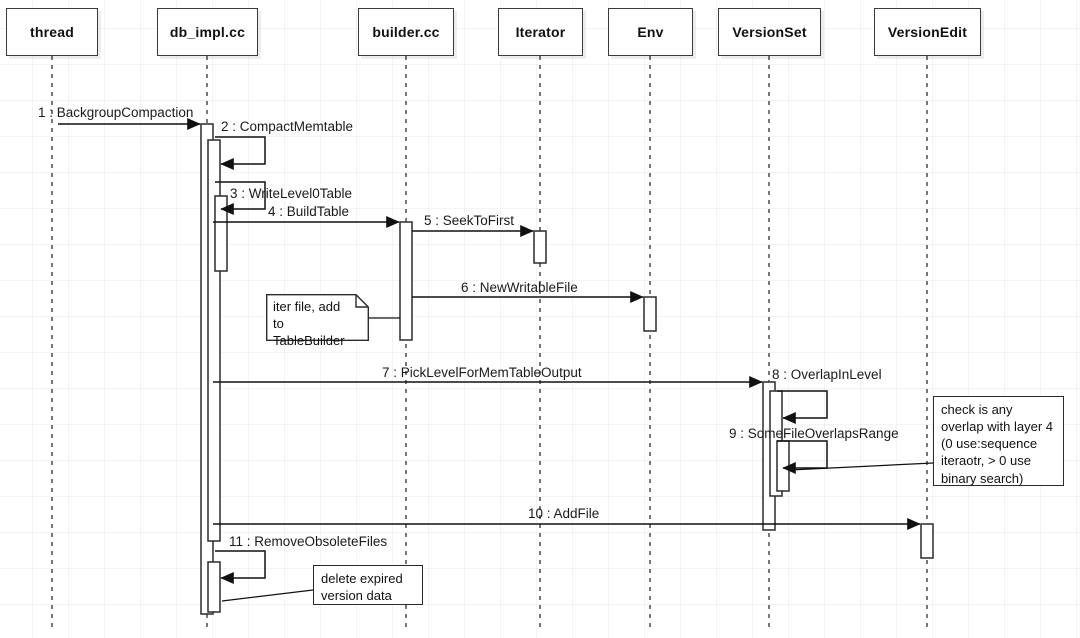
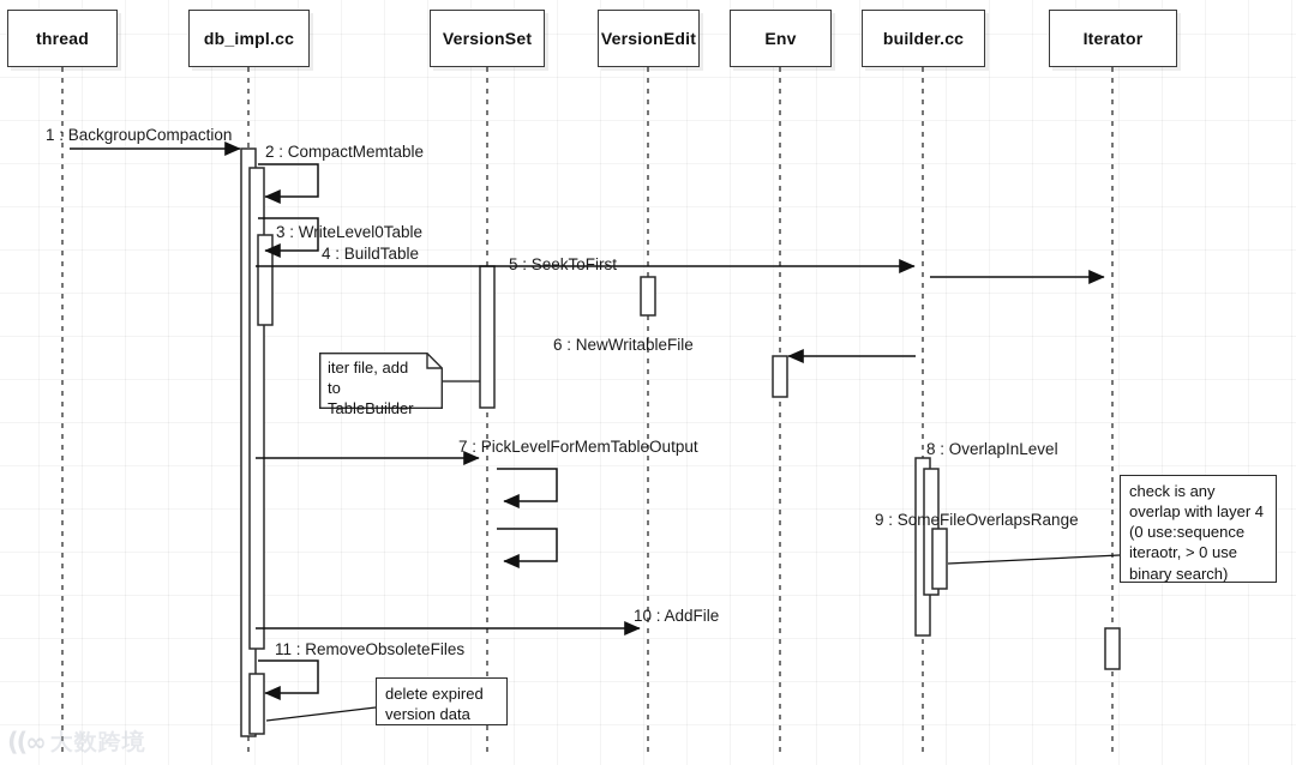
  thread
  db_impl.cc
- builder.cc
+ VersionSet
- Iterator
+ VersionEdit
  Env
- VersionSet
+ builder.cc
- VersionEdit
+ Iterator
  1 : BackgroupCompaction
  2 : CompactMemtable
  3 : WriteLevel0Table
  4 : BuildTable
  5 : SeekToFirst
  6 : NewWritableFile
  7 : PickLevelForMemTableOutput
  8 : OverlapInLevel
  9 : SomeFileOverlapsRange
  10 : AddFile
  11 : RemoveObsoleteFiles
  iter file, add
  to
  TableBuilder
  check is any
  overlap with layer 4
  (0 use:sequence
  iteraotr, > 0 use
  binary search)
  delete expired
  version data
+ ((∞
+ 大数跨境
